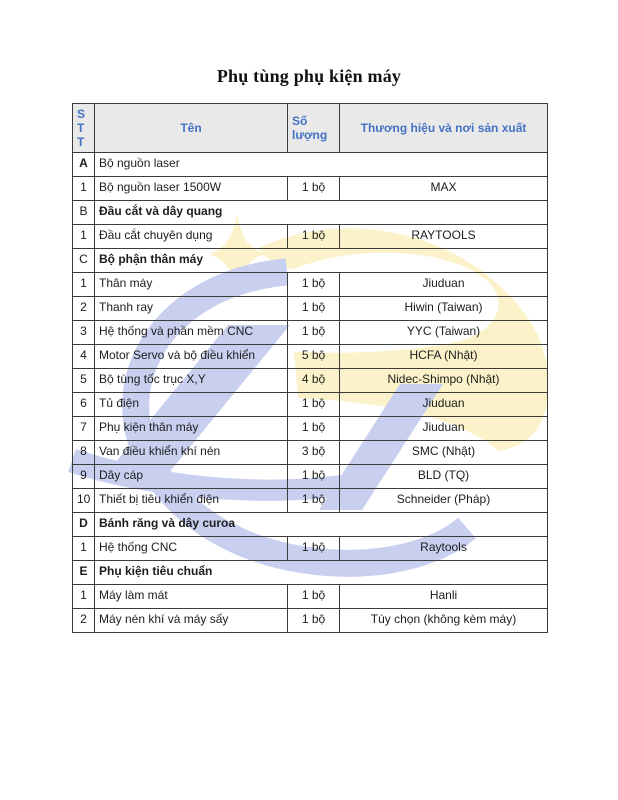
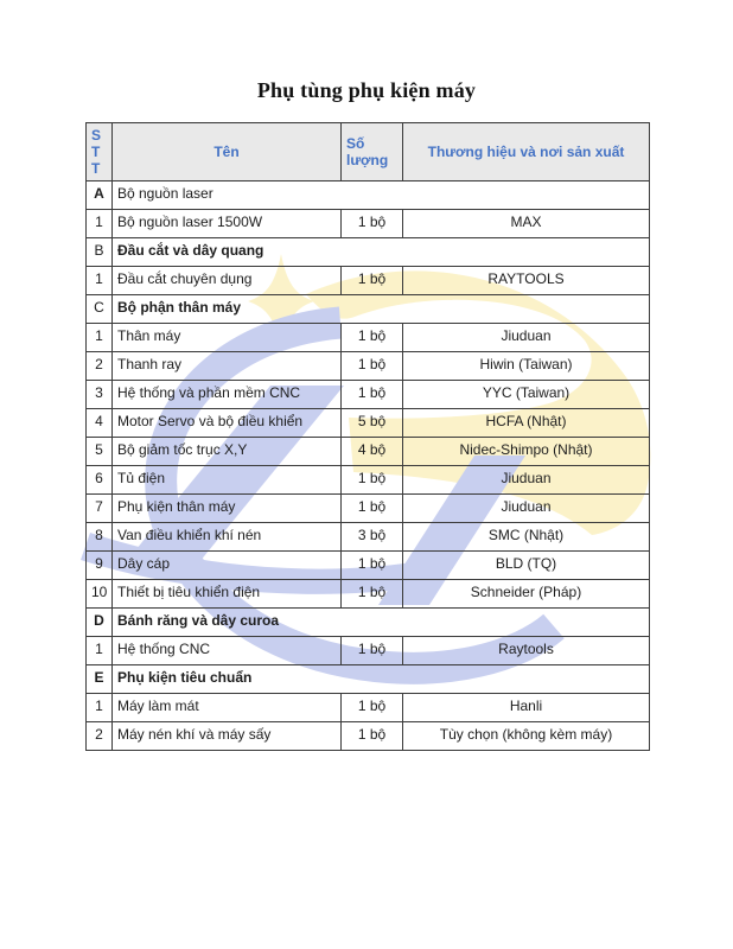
  Phụ tùng phụ kiện máy
  S T T	Tên	Số lượng	Thương hiệu và nơi sản xuất
  A	Bộ nguồn laser
  1	Bộ nguồn laser 1500W	1 bộ	MAX
  B	Đầu cắt và dây quang
  1	Đầu cắt chuyên dụng	1 bộ	RAYTOOLS
  C	Bộ phận thân máy
  1	Thân máy	1 bộ	Jiuduan
  2	Thanh ray	1 bộ	Hiwin (Taiwan)
  3	Hệ thống và phần mềm CNC	1 bộ	YYC (Taiwan)
  4	Motor Servo và bộ điều khiển	5 bộ	HCFA (Nhật)
- 5	Bộ tùng tốc trục X,Y	4 bộ	Nidec-Shimpo (Nhật)
+ 5	Bộ giảm tốc trục X,Y	4 bộ	Nidec-Shimpo (Nhật)
  6	Tủ điện	1 bộ	Jiuduan
  7	Phụ kiện thân máy	1 bộ	Jiuduan
  8	Van điều khiển khí nén	3 bộ	SMC (Nhật)
  9	Dây cáp	1 bộ	BLD (TQ)
  10	Thiết bị tiêu khiển điện	1 bộ	Schneider (Pháp)
  D	Bánh răng và dây curoa
  1	Hệ thống CNC	1 bộ	Raytools
  E	Phụ kiện tiêu chuẩn
  1	Máy làm mát	1 bộ	Hanli
  2	Máy nén khí và máy sấy	1 bộ	Tùy chọn (không kèm máy)
